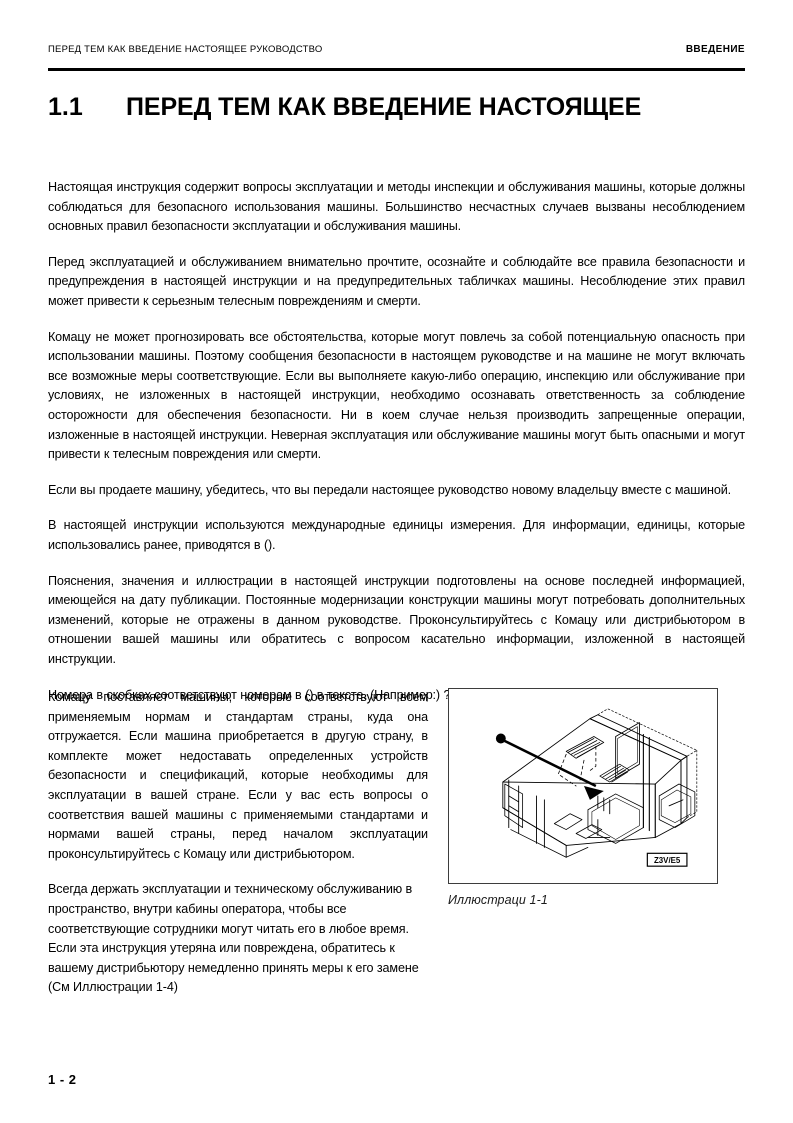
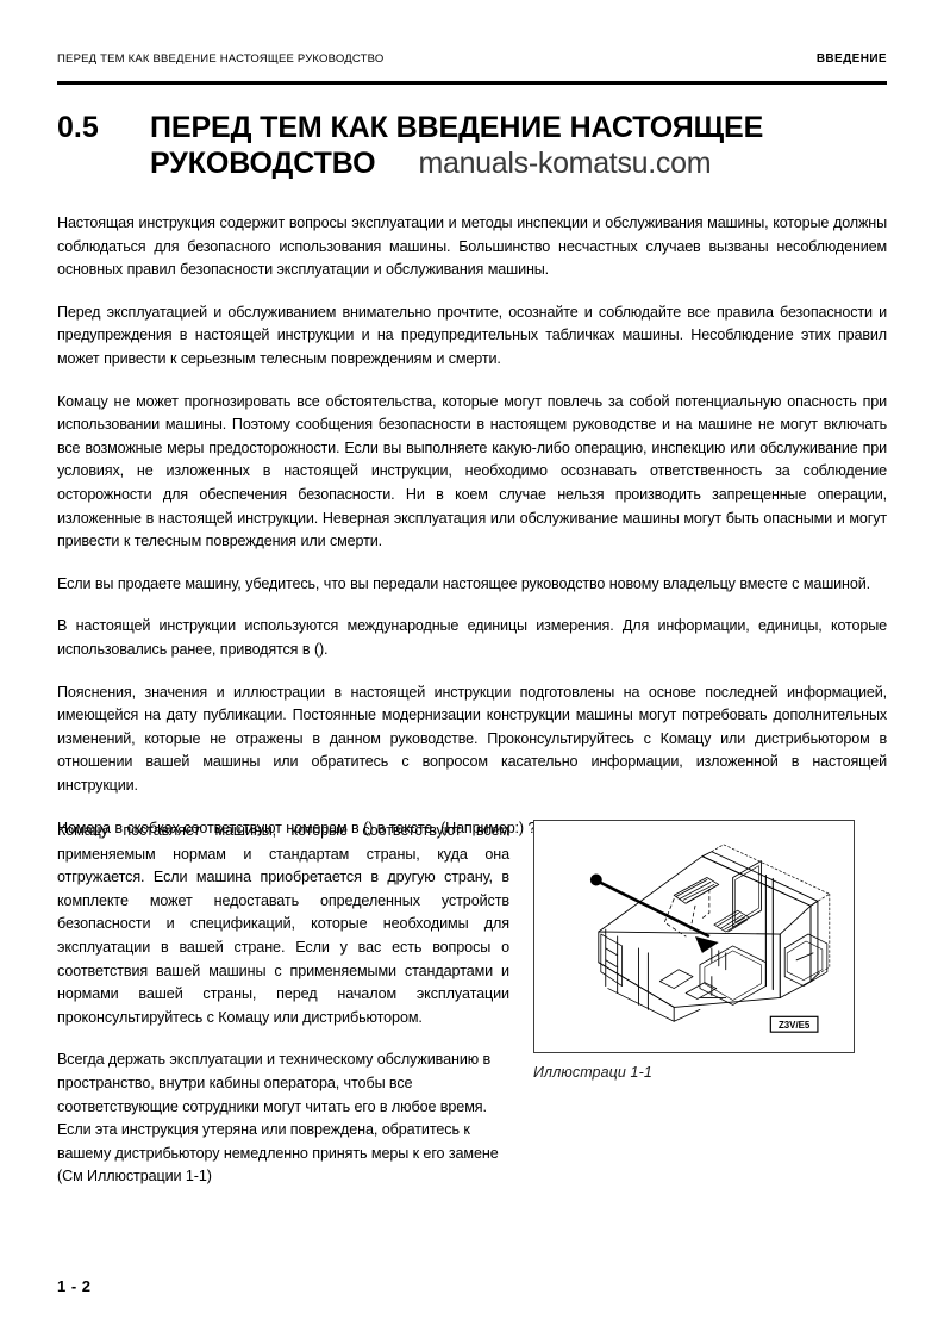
  ПЕРЕД ТЕМ КАК ВВЕДЕНИЕ НАСТОЯЩЕЕ РУКОВОДСТВО
  ВВЕДЕНИЕ
- 1.1
+ 0.5
  ПЕРЕД ТЕМ КАК ВВЕДЕНИЕ НАСТОЯЩЕЕ
+ РУКОВОДСТВО
+ manuals-komatsu.com
  Настоящая инструкция содержит вопросы эксплуатации и методы инспекции и обслуживания машины, которые должны соблюдаться для безопасного использования машины. Большинство несчастных случаев вызваны несоблюдением основных правил безопасности эксплуатации и обслуживания машины.
  Перед эксплуатацией и обслуживанием внимательно прочтите, осознайте и соблюдайте все правила безопасности и предупреждения в настоящей инструкции и на предупредительных табличках машины. Несоблюдение этих правил может привести к серьезным телесным повреждениям и смерти.
- Комацу не может прогнозировать все обстоятельства, которые могут повлечь за собой потенциальную опасность при использовании машины. Поэтому сообщения безопасности в настоящем руководстве и на машине не могут включать все возможные меры соответствующие. Если вы выполняете какую-либо операцию, инспекцию или обслуживание при условиях, не изложенных в настоящей инструкции, необходимо осознавать ответственность за соблюдение осторожности для обеспечения безопасности. Ни в коем случае нельзя производить запрещенные операции, изложенные в настоящей инструкции. Неверная эксплуатация или обслуживание машины могут быть опасными и могут привести к телесным повреждения или смерти.
+ Комацу не может прогнозировать все обстоятельства, которые могут повлечь за собой потенциальную опасность при использовании машины. Поэтому сообщения безопасности в настоящем руководстве и на машине не могут включать все возможные меры предосторожности. Если вы выполняете какую-либо операцию, инспекцию или обслуживание при условиях, не изложенных в настоящей инструкции, необходимо осознавать ответственность за соблюдение осторожности для обеспечения безопасности. Ни в коем случае нельзя производить запрещенные операции, изложенные в настоящей инструкции. Неверная эксплуатация или обслуживание машины могут быть опасными и могут привести к телесным повреждения или смерти.
  Если вы продаете машину, убедитесь, что вы передали настоящее руководство новому владельцу вместе с машиной.
  В настоящей инструкции используются международные единицы измерения. Для информации, единицы, которые использовались ранее, приводятся в ().
  Пояснения, значения и иллюстрации в настоящей инструкции подготовлены на основе последней информацией, имеющейся на дату публикации. Постоянные модернизации конструкции машины могут потребовать дополнительных изменений, которые не отражены в данном руководстве. Проконсультируйтесь с Комацу или дистрибьютором в отношении вашей машины или обратитесь с вопросом касательно информации, изложенной в настоящей инструкции.
  Номера в скобках соответствуют номерам в () в тексте. (Например:) ?
  Комацу поставляет машины, которые соответствуют всем применяемым нормам и стандартам страны, куда она отгружается. Если машина приобретается в другую страну, в комплекте может недоставать определенных устройств безопасности и спецификаций, которые необходимы для эксплуатации в вашей стране. Если у вас есть вопросы о соответствия вашей машины с применяемыми стандартами и нормами вашей страны, перед началом эксплуатации проконсультируйтесь с Комацу или дистрибьютором.
- Всегда держать эксплуатации и техническому обслуживанию в пространство, внутри кабины оператора, чтобы все соответствующие сотрудники могут читать его в любое время. Если эта инструкция утеряна или повреждена, обратитесь к вашему дистрибьютору немедленно принять меры к его замене (См Иллюстрации 1-4)
+ Всегда держать эксплуатации и техническому обслуживанию в пространство, внутри кабины оператора, чтобы все соответствующие сотрудники могут читать его в любое время. Если эта инструкция утеряна или повреждена, обратитесь к вашему дистрибьютору немедленно принять меры к его замене (См Иллюстрации 1-1)
  Z3V/E5
  Иллюстраци 1-1
  1 - 2
